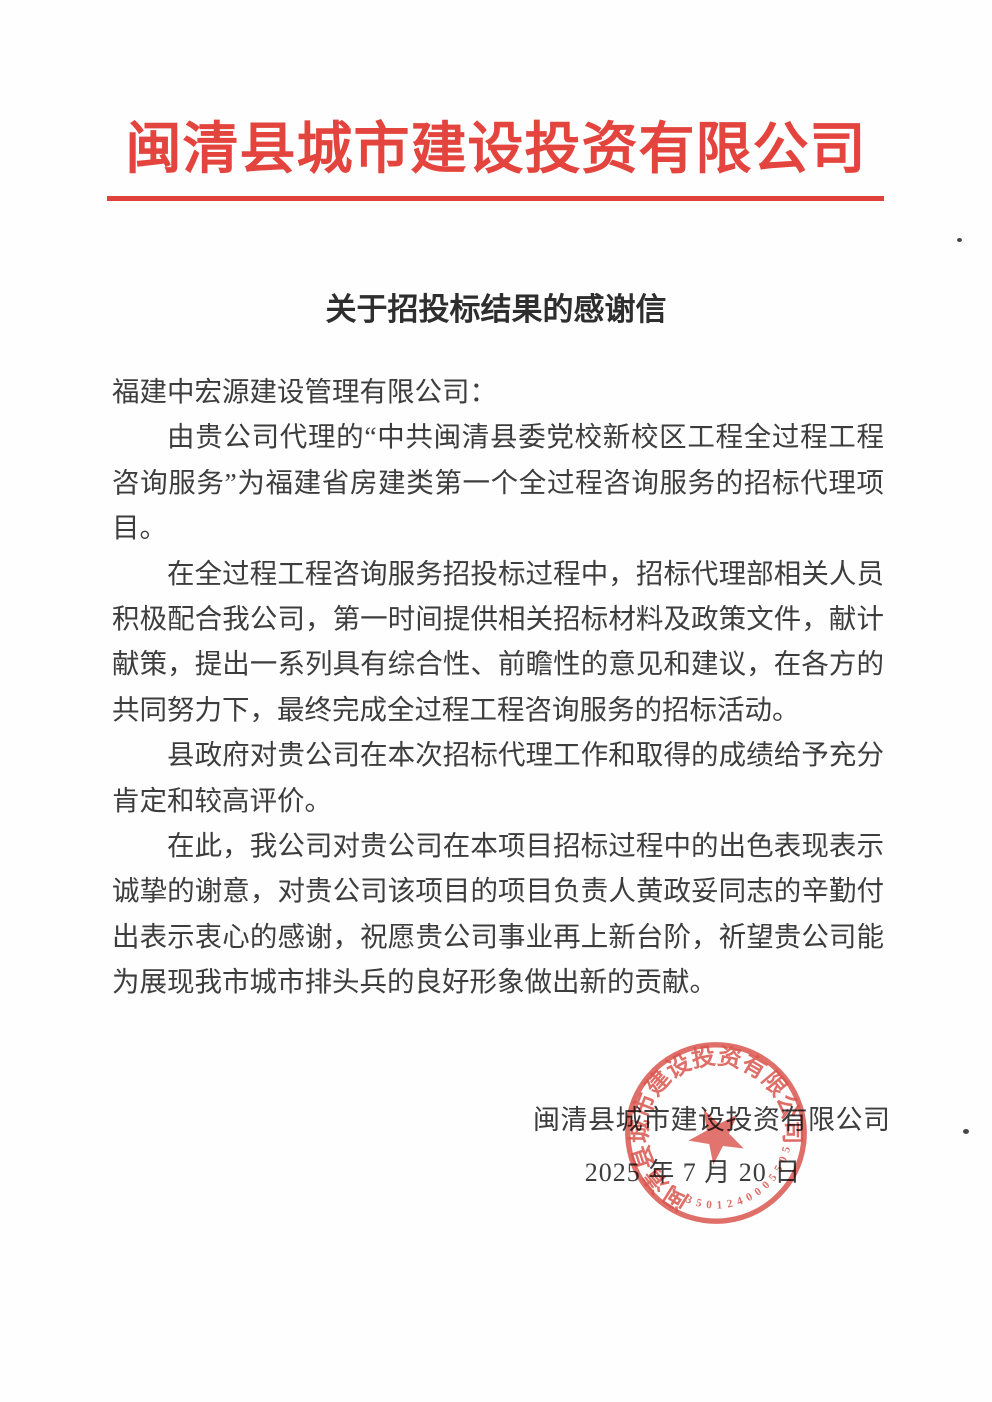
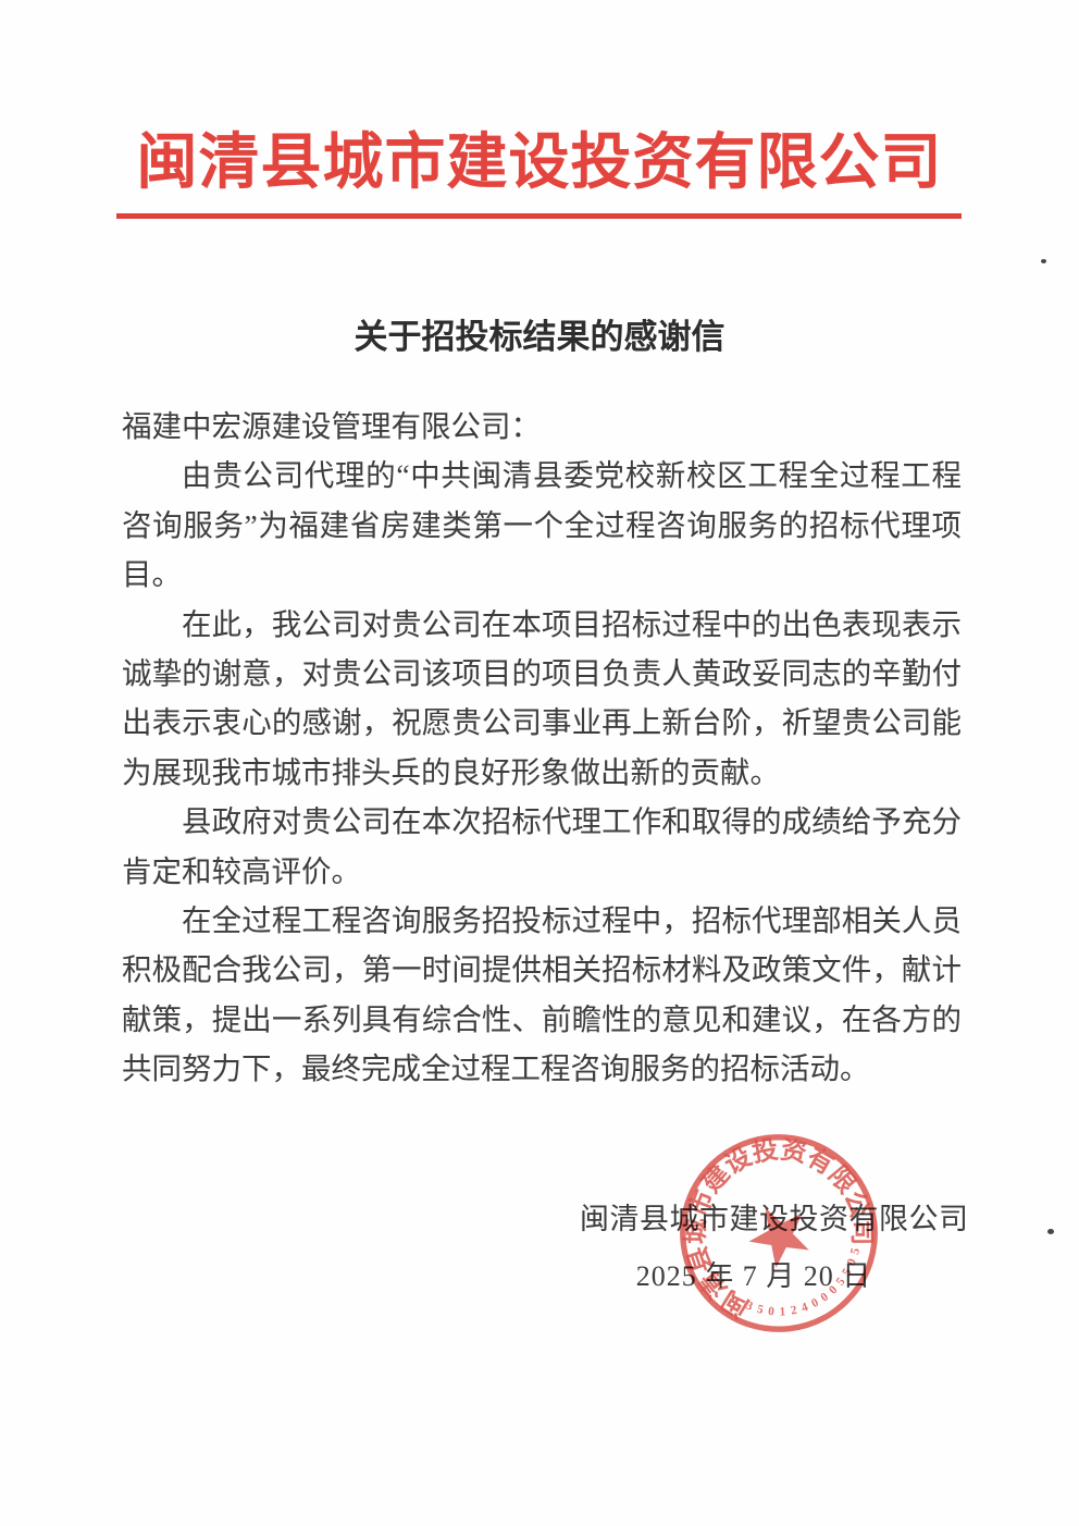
  闽清县城市建设投资有限公司
  关于招投标结果的感谢信
  福建中宏源建设管理有限公司：
  由贵公司代理的“中共闽清县委党校新校区工程全过程工程咨询服务”为福建省房建类第一个全过程咨询服务的招标代理项目。
- 在全过程工程咨询服务招投标过程中，招标代理部相关人员积极配合我公司，第一时间提供相关招标材料及政策文件，献计献策，提出一系列具有综合性、前瞻性的意见和建议，在各方的共同努力下，最终完成全过程工程咨询服务的招标活动。
+ 在此，我公司对贵公司在本项目招标过程中的出色表现表示诚挚的谢意，对贵公司该项目的项目负责人黄政妥同志的辛勤付出表示衷心的感谢，祝愿贵公司事业再上新台阶，祈望贵公司能为展现我市城市排头兵的良好形象做出新的贡献。
  县政府对贵公司在本次招标代理工作和取得的成绩给予充分肯定和较高评价。
- 在此，我公司对贵公司在本项目招标过程中的出色表现表示诚挚的谢意，对贵公司该项目的项目负责人黄政妥同志的辛勤付出表示衷心的感谢，祝愿贵公司事业再上新台阶，祈望贵公司能为展现我市城市排头兵的良好形象做出新的贡献。
+ 在全过程工程咨询服务招投标过程中，招标代理部相关人员积极配合我公司，第一时间提供相关招标材料及政策文件，献计献策，提出一系列具有综合性、前瞻性的意见和建议，在各方的共同努力下，最终完成全过程工程咨询服务的招标活动。
  闽清县城市建设投资有限公司
  2025 年 7 月 20 日
